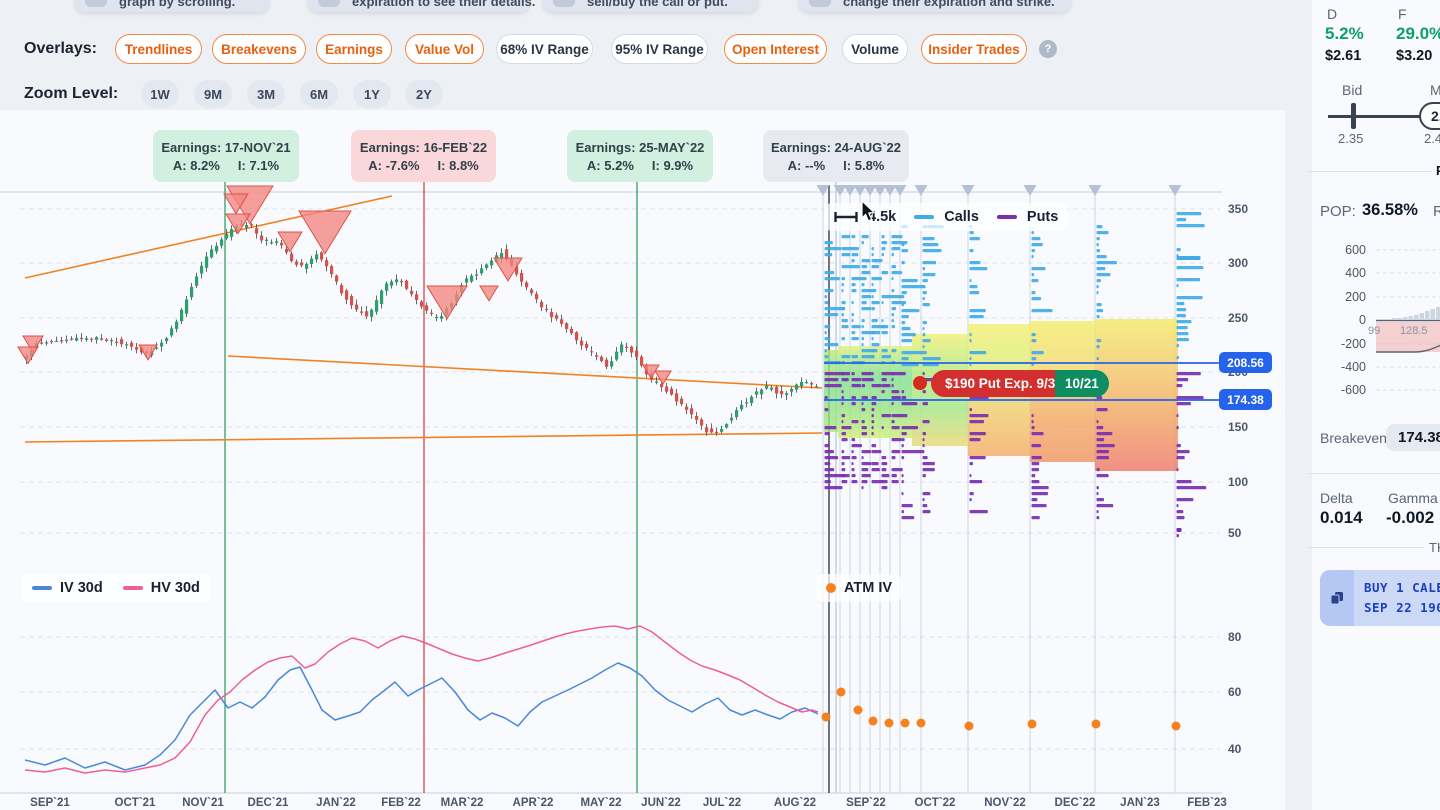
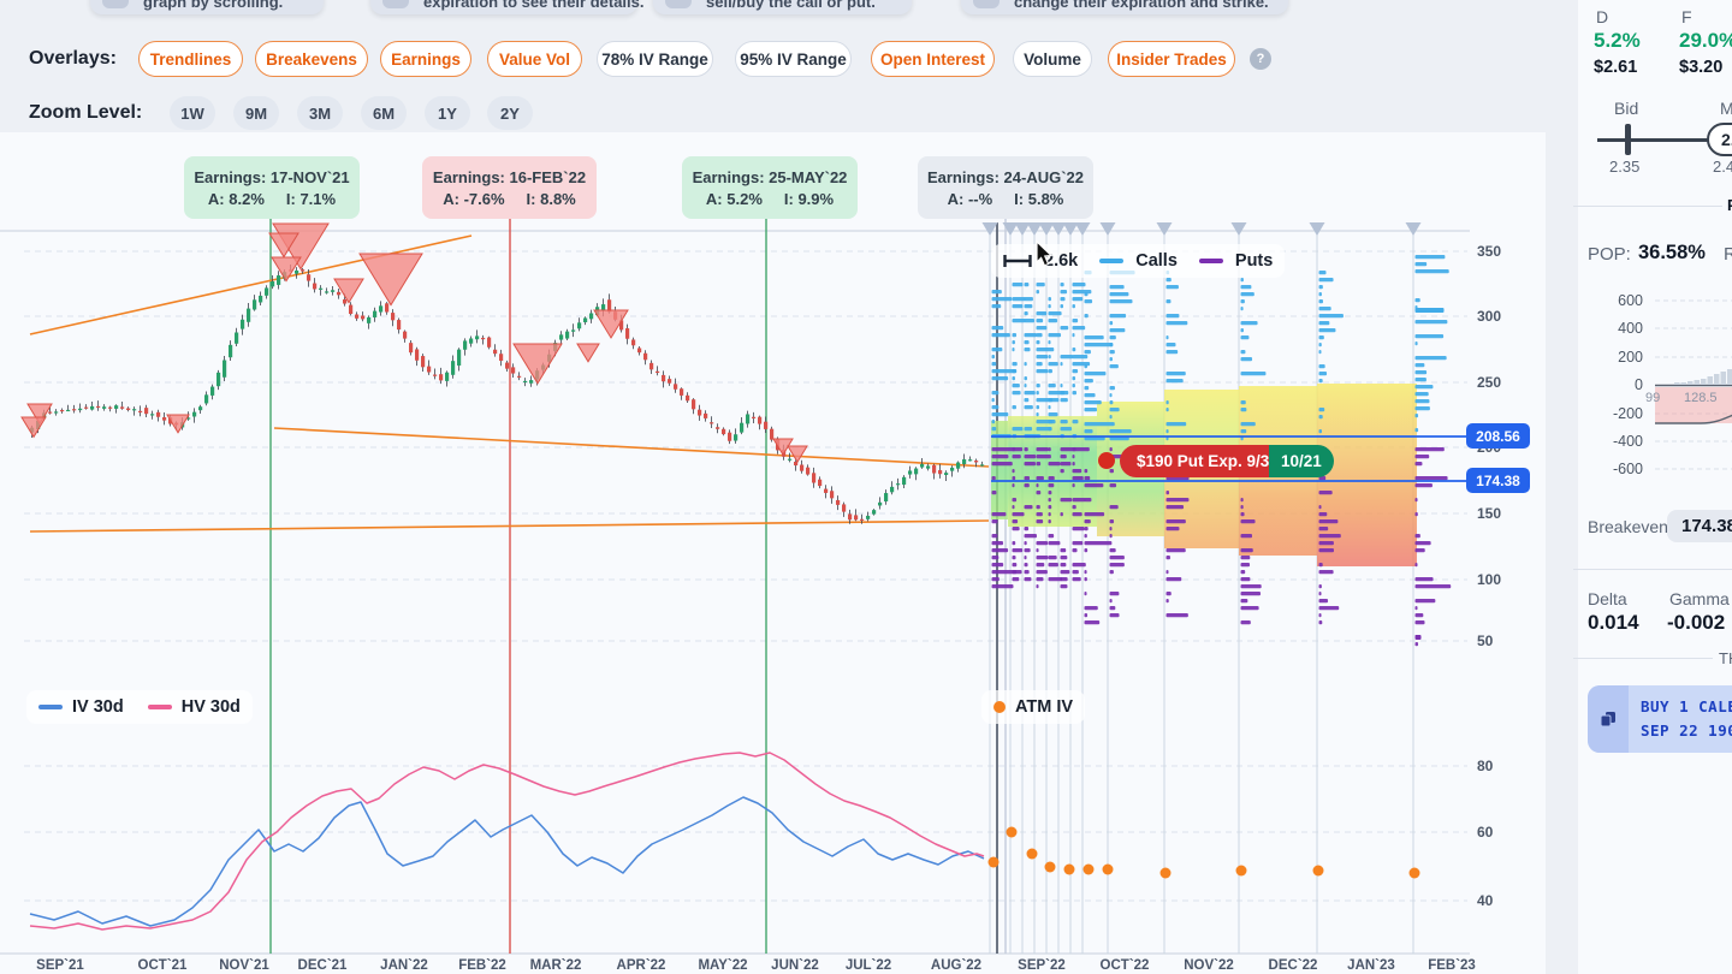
  graph by scrolling.
  expiration to see their details.
  sell/buy the call or put.
  change their expiration and strike.
  Overlays:
  Trendlines
  Breakevens
  Earnings
  Value Vol
- 68% IV Range
+ 78% IV Range
  95% IV Range
  Open Interest
  Volume
  Insider Trades
  ?
  Zoom Level:
  1W
  9M
  3M
  6M
  1Y
  2Y
  Earnings: 17-NOV`21
  A: 8.2%
  I: 7.1%
  Earnings: 16-FEB`22
  A: -7.6%
  I: 8.8%
  Earnings: 25-MAY`22
  A: 5.2%
  I: 9.9%
  Earnings: 24-AUG`22
  A: --%
  I: 5.8%
  350
  300
  250
  150
  100
  50
  80
  60
  40
  SEP`21
  OCT`21
  NOV`21
  DEC`21
  JAN`22
  FEB`22
  MAR`22
  APR`22
  MAY`22
  JUN`22
  JUL`22
  AUG`22
  SEP`22
  OCT`22
  NOV`22
  DEC`22
  JAN`23
  FEB`23
- 4.5k
+ 2.6k
  Calls
  Puts
  208.56
  174.38
  $190 Put Exp. 9/3
  10/21
  IV 30d
  HV 30d
  ATM IV
  D
  5.2%
  $2.61
  F
  29.0%
  $3.20
  Bid
  M
  2.35
  2.4
  POP:
  36.58%
  600
  400
  200
  0
  -200
  -400
  -600
  99
  128.5
  Breakeven
  174.3
  Delta
  Gamma
  0.014
  -0.002
  BUY 1 CAL
  SEP 22 19
